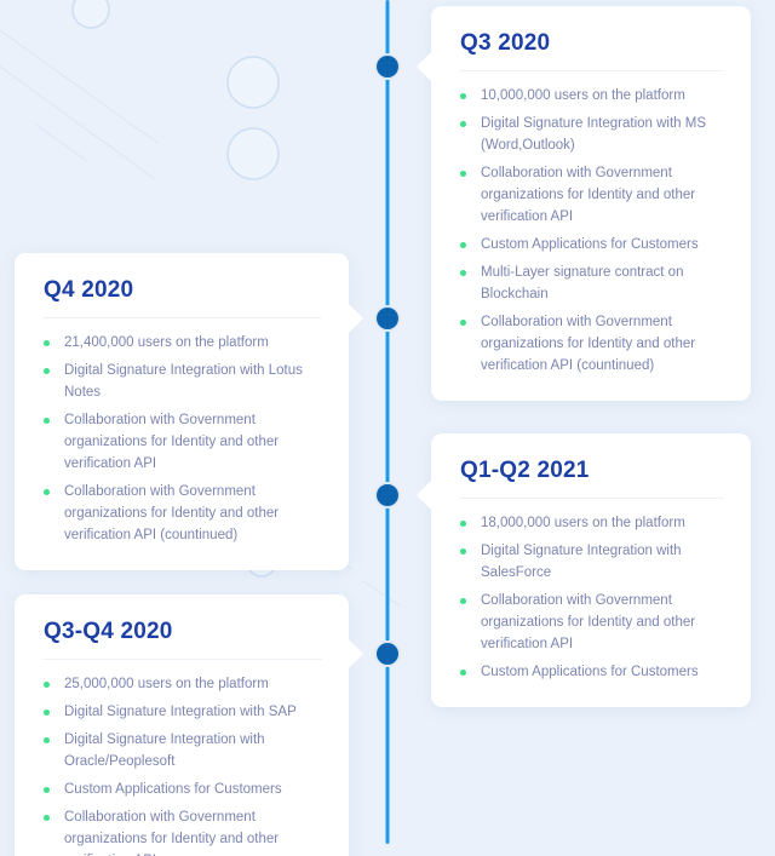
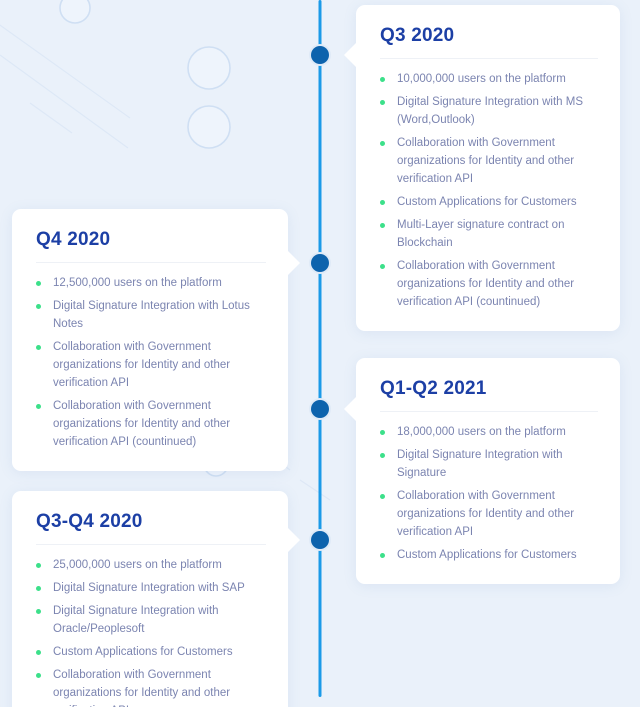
  Q3 2020
  10,000,000 users on the platform
  Digital Signature Integration with MS (Word,Outlook)
  Collaboration with Government organizations for Identity and other verification API
  Custom Applications for Customers
  Multi-Layer signature contract on Blockchain
  Collaboration with Government organizations for Identity and other verification API (countinued)
  Q4 2020
- 21,400,000 users on the platform
+ 12,500,000 users on the platform
  Digital Signature Integration with Lotus Notes
  Collaboration with Government organizations for Identity and other verification API
  Collaboration with Government organizations for Identity and other verification API (countinued)
  Q1-Q2 2021
  18,000,000 users on the platform
- Digital Signature Integration with SalesForce
+ Digital Signature Integration with Signature
  Collaboration with Government organizations for Identity and other verification API
  Custom Applications for Customers
  Q3-Q4 2020
  25,000,000 users on the platform
  Digital Signature Integration with SAP
  Digital Signature Integration with Oracle/Peoplesoft
  Custom Applications for Customers
  Collaboration with Government organizations for Identity and other
